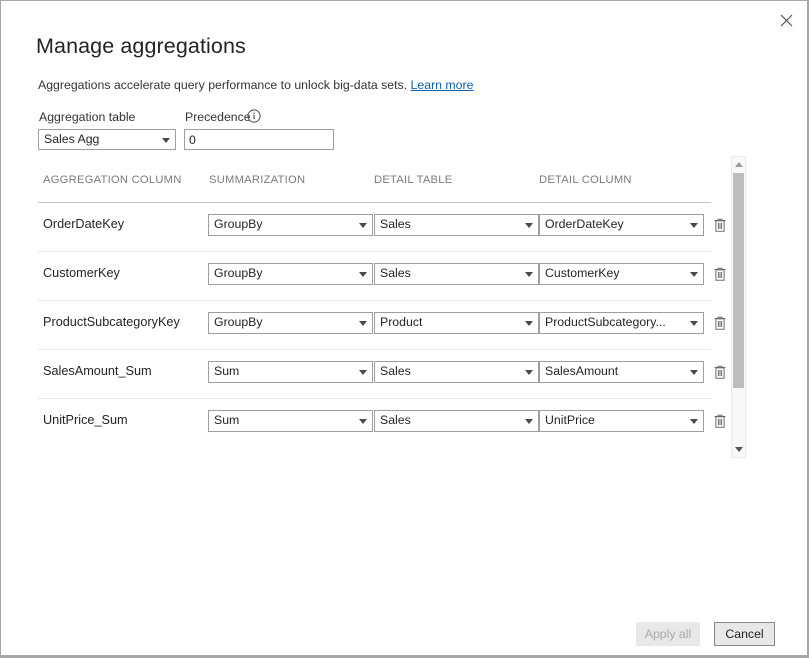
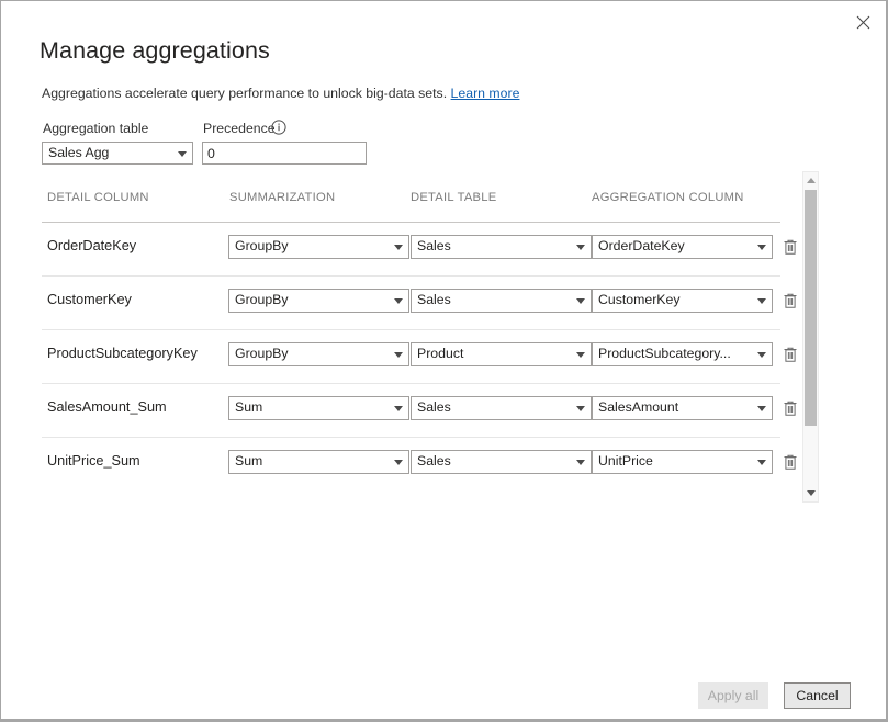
  Manage aggregations
  Aggregations accelerate query performance to unlock big-data sets. Learn more
  Aggregation table
  Precedence
  Sales Agg
  0
- AGGREGATION COLUMN
+ DETAIL COLUMN
  SUMMARIZATION
  DETAIL TABLE
- DETAIL COLUMN
+ AGGREGATION COLUMN
  OrderDateKey
  GroupBy
  Sales
  OrderDateKey
  CustomerKey
  GroupBy
  Sales
  CustomerKey
  ProductSubcategoryKey
  GroupBy
  Product
  ProductSubcategory...
  SalesAmount_Sum
  Sum
  Sales
  SalesAmount
  UnitPrice_Sum
  Sum
  Sales
  UnitPrice
  Apply all
  Cancel
